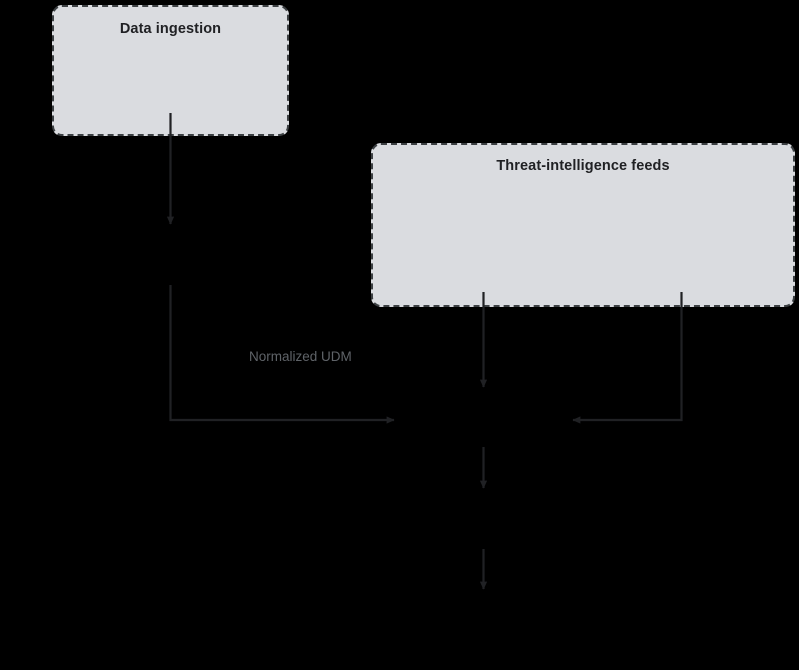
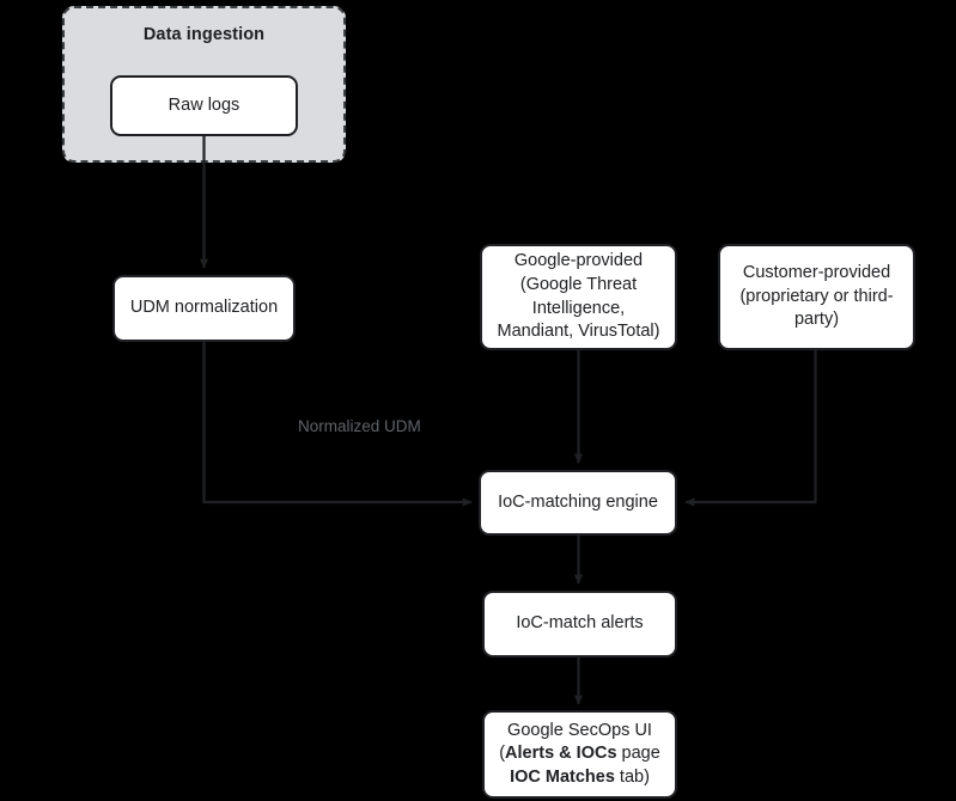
  Data ingestion
- Threat-intelligence feeds
  Normalized UDM
+ Raw logs
+ UDM normalization
+ Google-provided (Google Threat Intelligence, Mandiant, VirusTotal)
+ Customer-provided (proprietary or third-party)
+ IoC-matching engine
+ IoC-match alerts
+ Google SecOps UI
+ (Alerts & IOCs page
+ IOC Matches tab)
